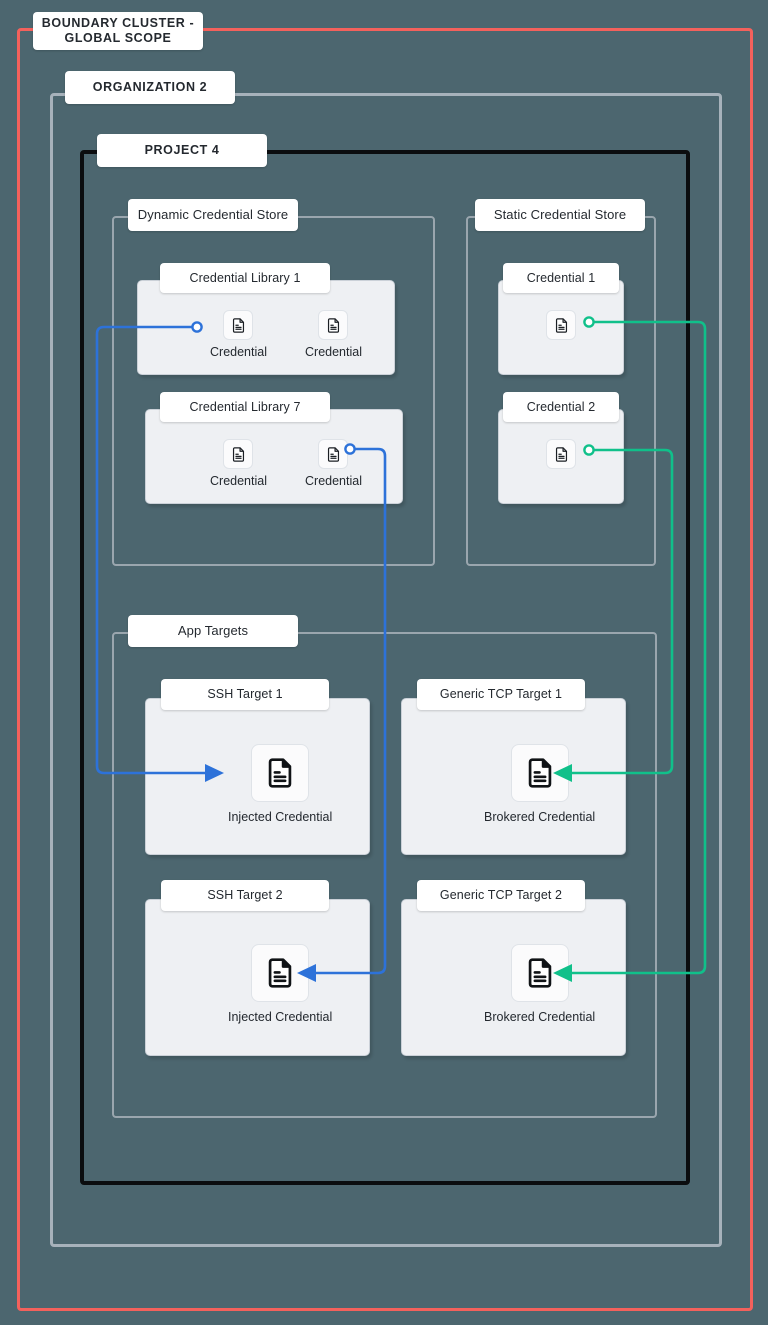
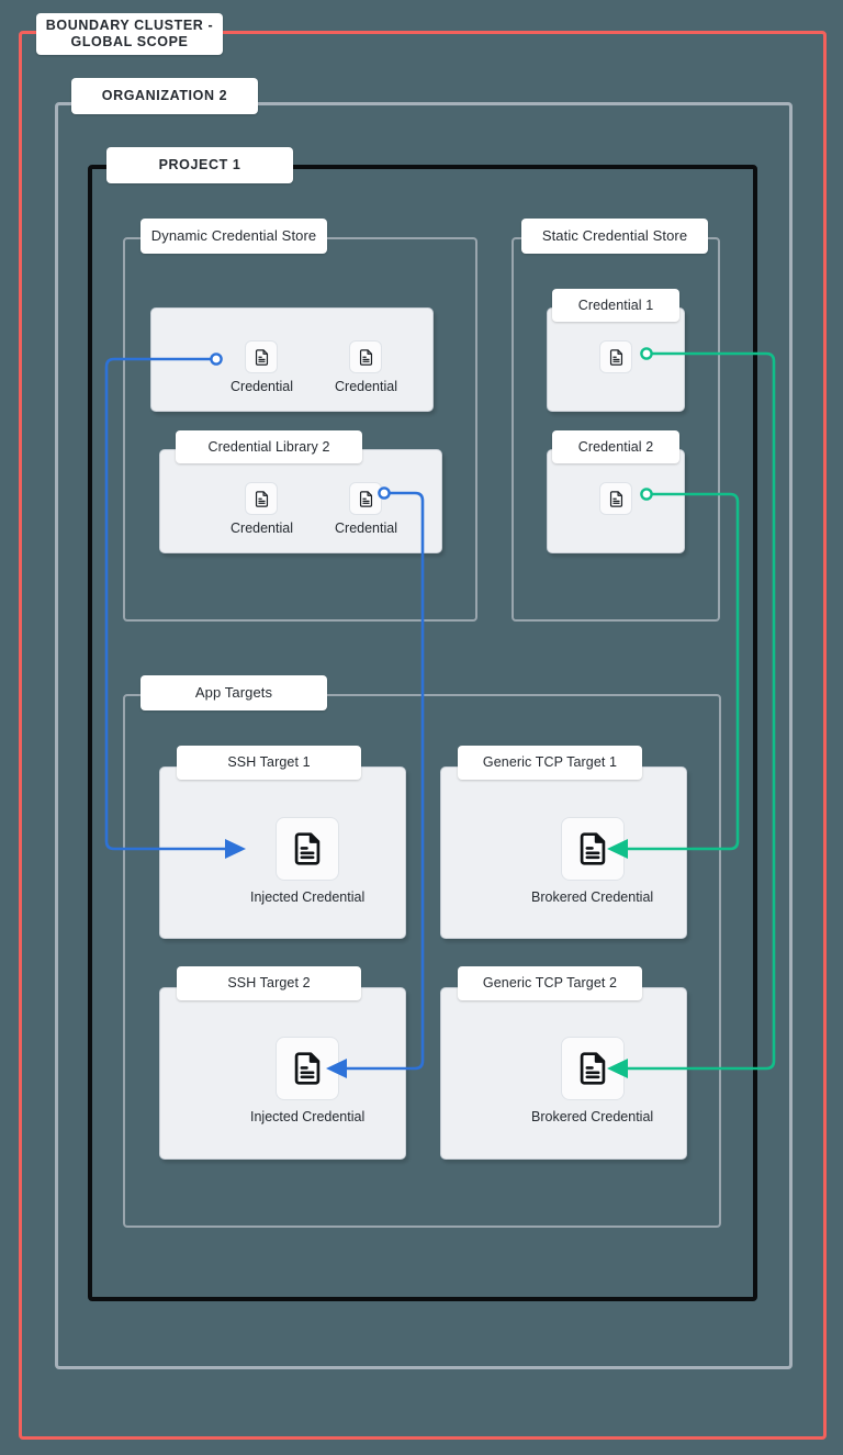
  Credential
  Credential
  Credential
  Credential
  Injected Credential
  Brokered Credential
  Injected Credential
  Brokered Credential
  BOUNDARY CLUSTER -
  GLOBAL SCOPE
  ORGANIZATION 2
- PROJECT 4
+ PROJECT 1
  Dynamic Credential Store
  Static Credential Store
  App Targets
- Credential Library 1
- Credential Library 7
+ Credential Library 2
  Credential 1
  Credential 2
  SSH Target 1
  Generic TCP Target 1
  SSH Target 2
  Generic TCP Target 2
